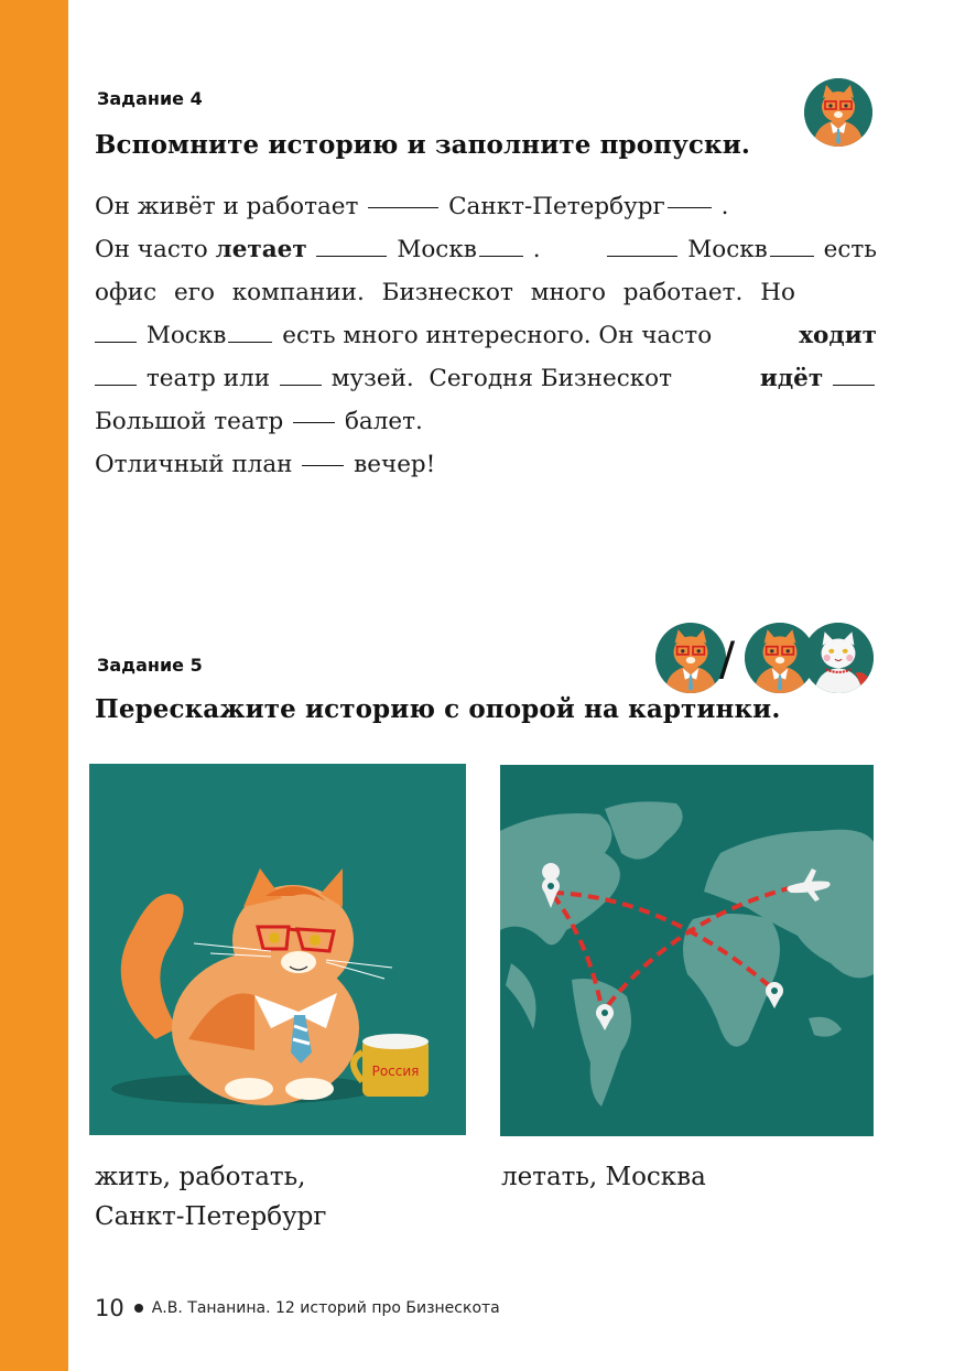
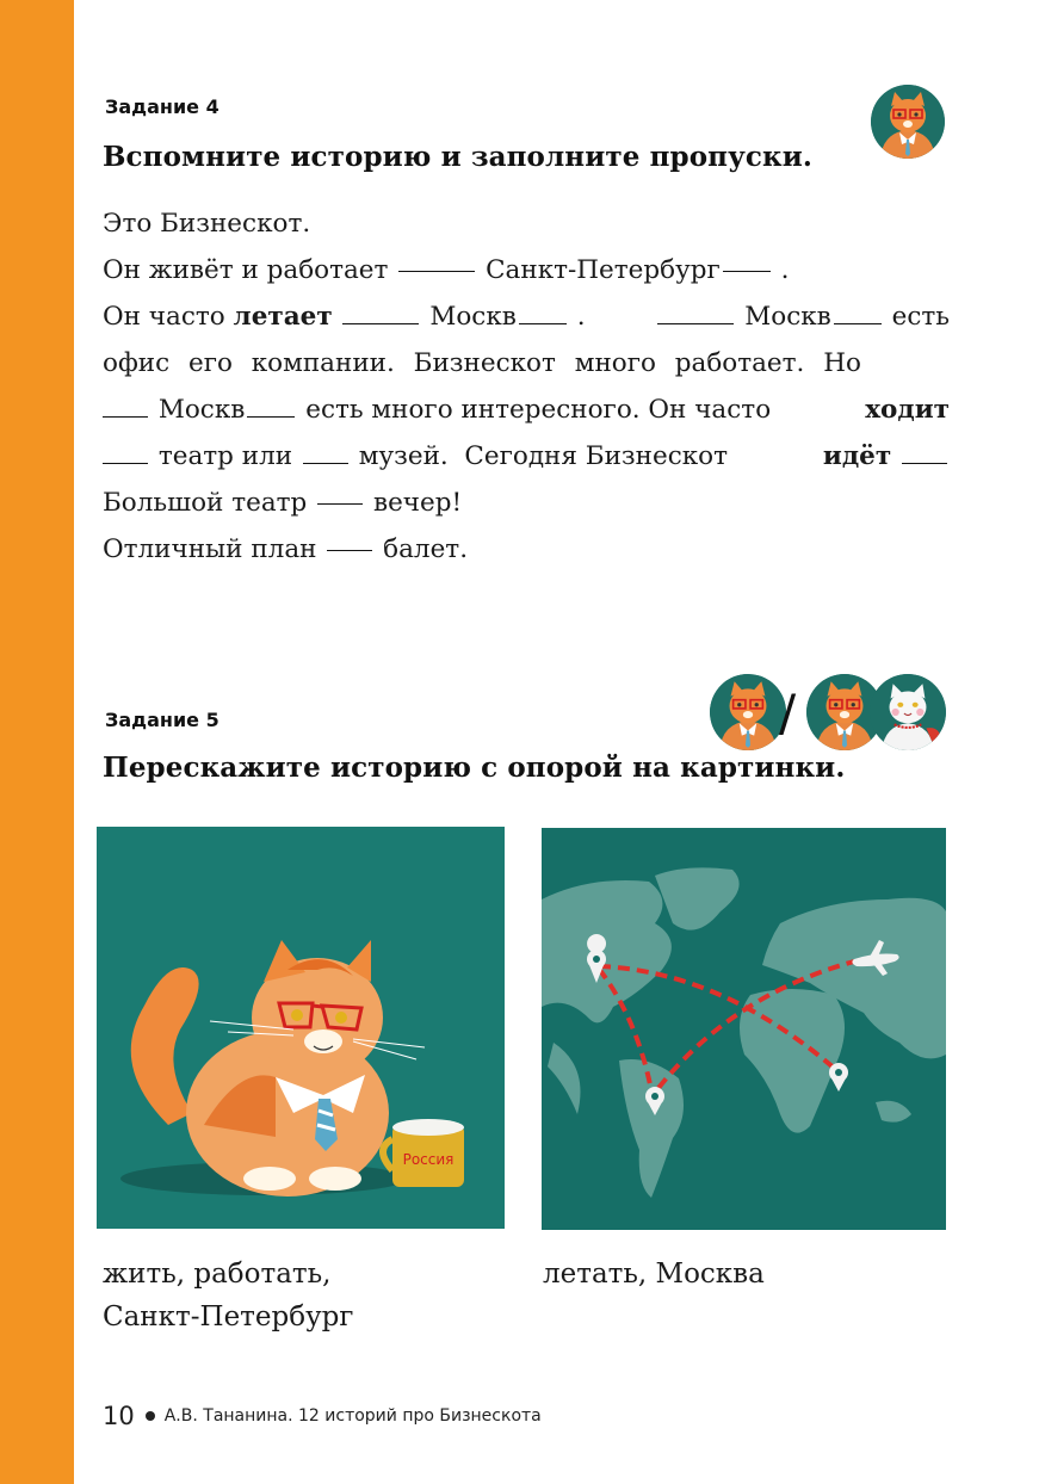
  Задание 4
  Вспомните историю и заполните пропуски.
+ Это Бизнескот.
  Он живёт и работает
  Санкт-Петербург
  .
  Он часто летает Москв .
  Москв есть
  офис его компании. Бизнескот много работает. Но
  Москв есть много интересного. Он часто
  ходит
  театр или музей. Сегодня Бизнескот
  идёт
  Большой театр
- балет.
+ вечер!
  Отличный план
- вечер!
+ балет.
  Задание 5
  Перескажите историю с опорой на картинки.
  /
  Россия
  жить, работать,
  Санкт-Петербург
  летать, Москва
  10
  А.В. Тананина. 12 историй про Бизнескота
